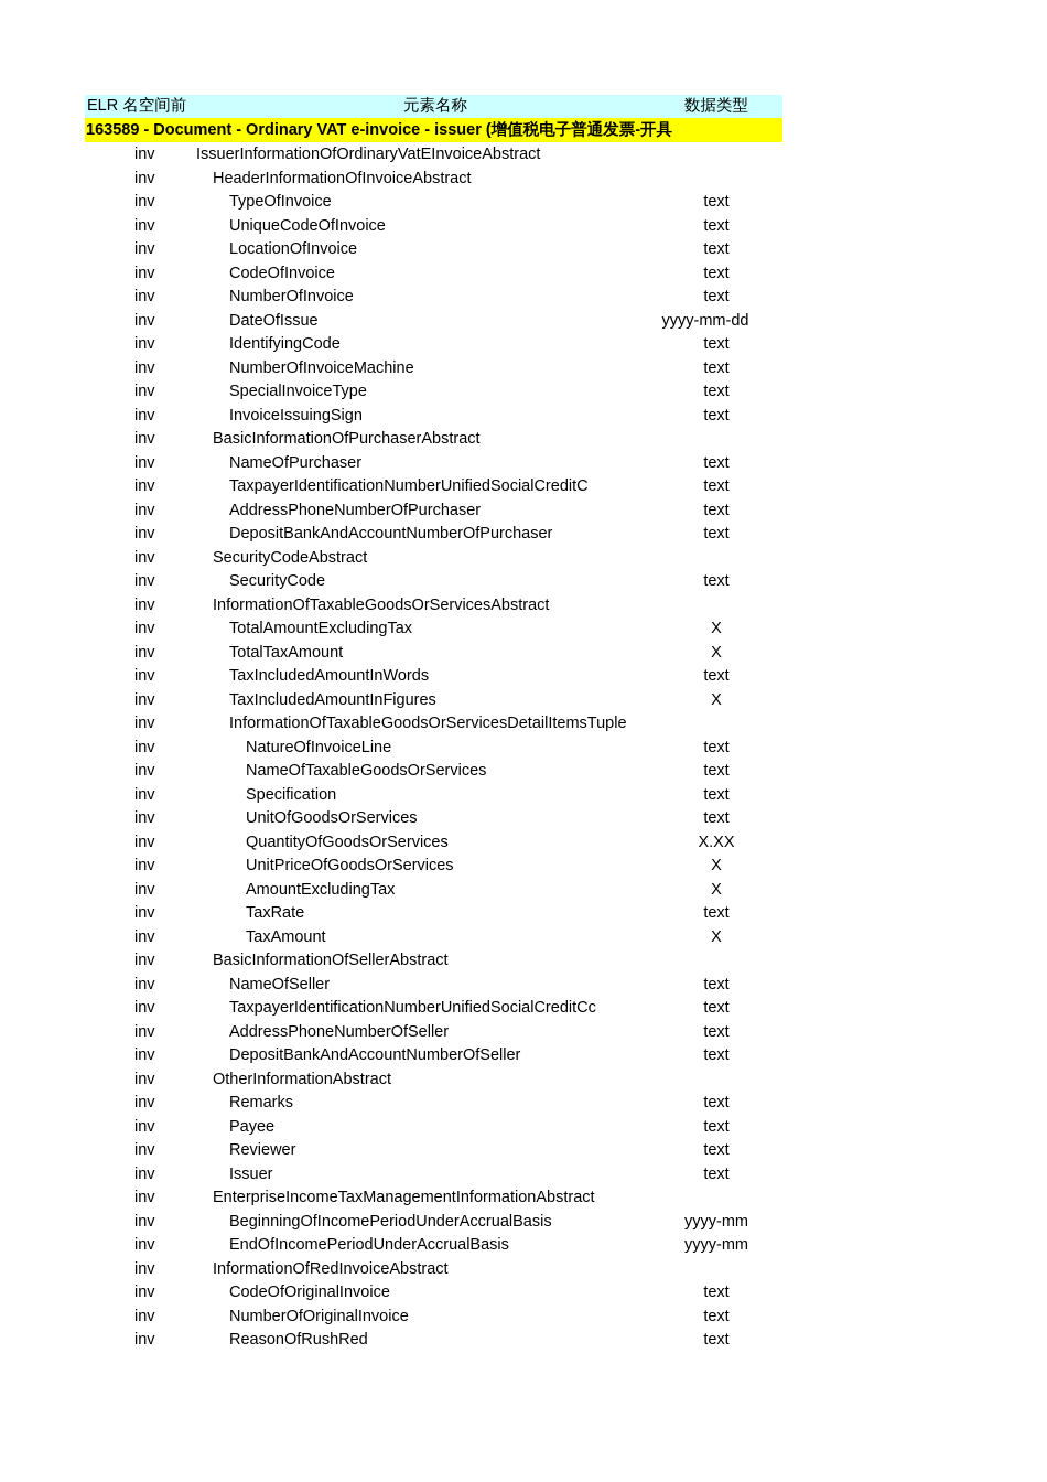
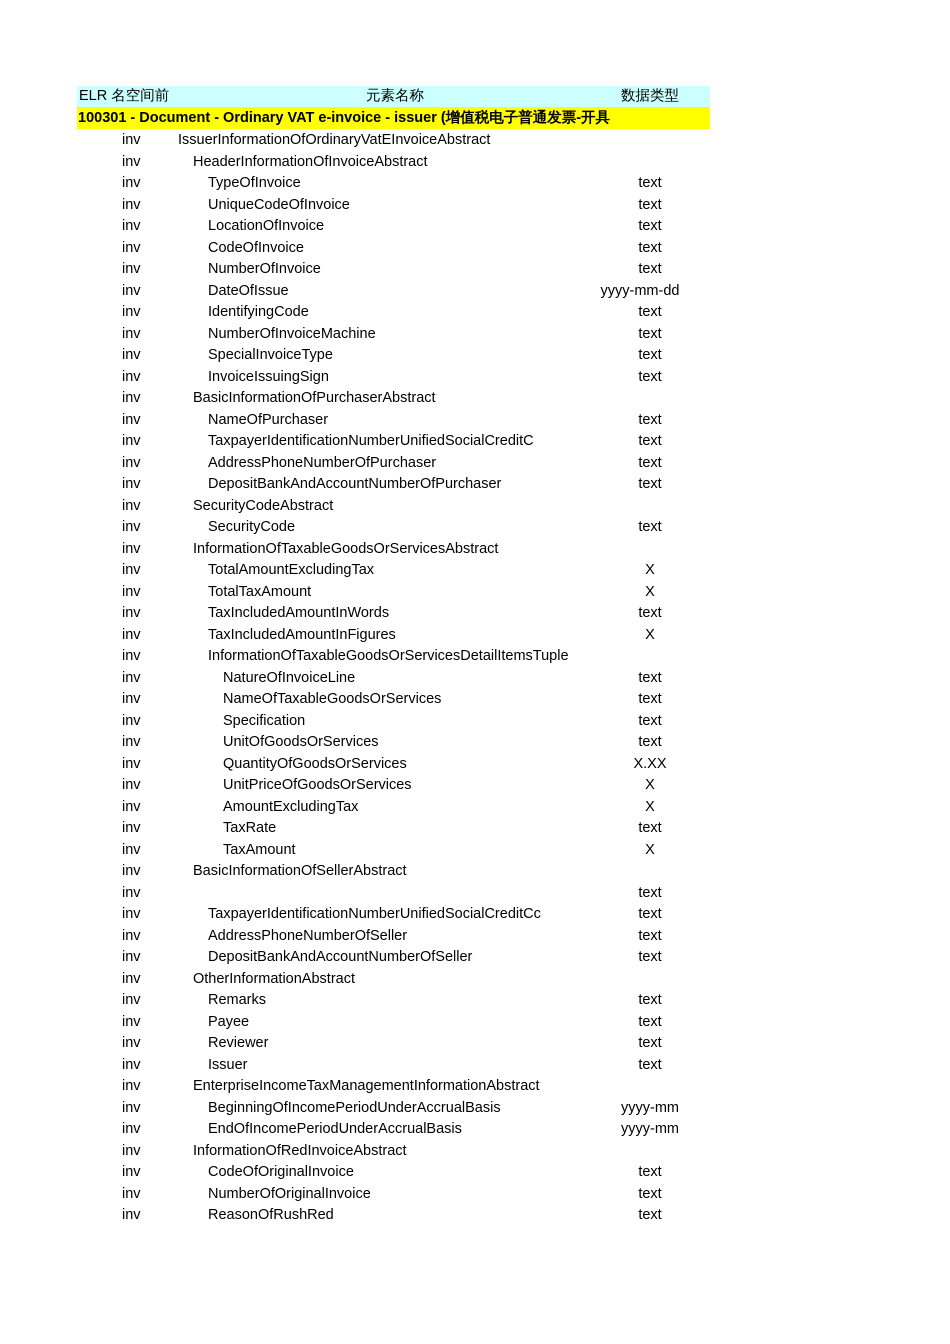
  ELR 名空间前
  元素名称
  数据类型
- 163589 - Document - Ordinary VAT e-invoice - issuer (增值税电子普通发票-开具
+ 100301 - Document - Ordinary VAT e-invoice - issuer (增值税电子普通发票-开具
  inv
  IssuerInformationOfOrdinaryVatEInvoiceAbstract
  inv
  HeaderInformationOfInvoiceAbstract
  inv
  TypeOfInvoice
  text
  inv
  UniqueCodeOfInvoice
  text
  inv
  LocationOfInvoice
  text
  inv
  CodeOfInvoice
  text
  inv
  NumberOfInvoice
  text
  inv
  DateOfIssue
  yyyy-mm-dd
  inv
  IdentifyingCode
  text
  inv
  NumberOfInvoiceMachine
  text
  inv
  SpecialInvoiceType
  text
  inv
  InvoiceIssuingSign
  text
  inv
  BasicInformationOfPurchaserAbstract
  inv
  NameOfPurchaser
  text
  inv
  TaxpayerIdentificationNumberUnifiedSocialCreditC
  text
  inv
  AddressPhoneNumberOfPurchaser
  text
  inv
  DepositBankAndAccountNumberOfPurchaser
  text
  inv
  SecurityCodeAbstract
  inv
  SecurityCode
  text
  inv
  InformationOfTaxableGoodsOrServicesAbstract
  inv
  TotalAmountExcludingTax
  X
  inv
  TotalTaxAmount
  X
  inv
  TaxIncludedAmountInWords
  text
  inv
  TaxIncludedAmountInFigures
  X
  inv
  InformationOfTaxableGoodsOrServicesDetailItemsTuple
  inv
  NatureOfInvoiceLine
  text
  inv
  NameOfTaxableGoodsOrServices
  text
  inv
  Specification
  text
  inv
  UnitOfGoodsOrServices
  text
  inv
  QuantityOfGoodsOrServices
  X.XX
  inv
  UnitPriceOfGoodsOrServices
  X
  inv
  AmountExcludingTax
  X
  inv
  TaxRate
  text
  inv
  TaxAmount
  X
  inv
  BasicInformationOfSellerAbstract
  inv
- NameOfSeller
  text
  inv
  TaxpayerIdentificationNumberUnifiedSocialCreditCc
  text
  inv
  AddressPhoneNumberOfSeller
  text
  inv
  DepositBankAndAccountNumberOfSeller
  text
  inv
  OtherInformationAbstract
  inv
  Remarks
  text
  inv
  Payee
  text
  inv
  Reviewer
  text
  inv
  Issuer
  text
  inv
  EnterpriseIncomeTaxManagementInformationAbstract
  inv
  BeginningOfIncomePeriodUnderAccrualBasis
  yyyy-mm
  inv
  EndOfIncomePeriodUnderAccrualBasis
  yyyy-mm
  inv
  InformationOfRedInvoiceAbstract
  inv
  CodeOfOriginalInvoice
  text
  inv
  NumberOfOriginalInvoice
  text
  inv
  ReasonOfRushRed
  text
